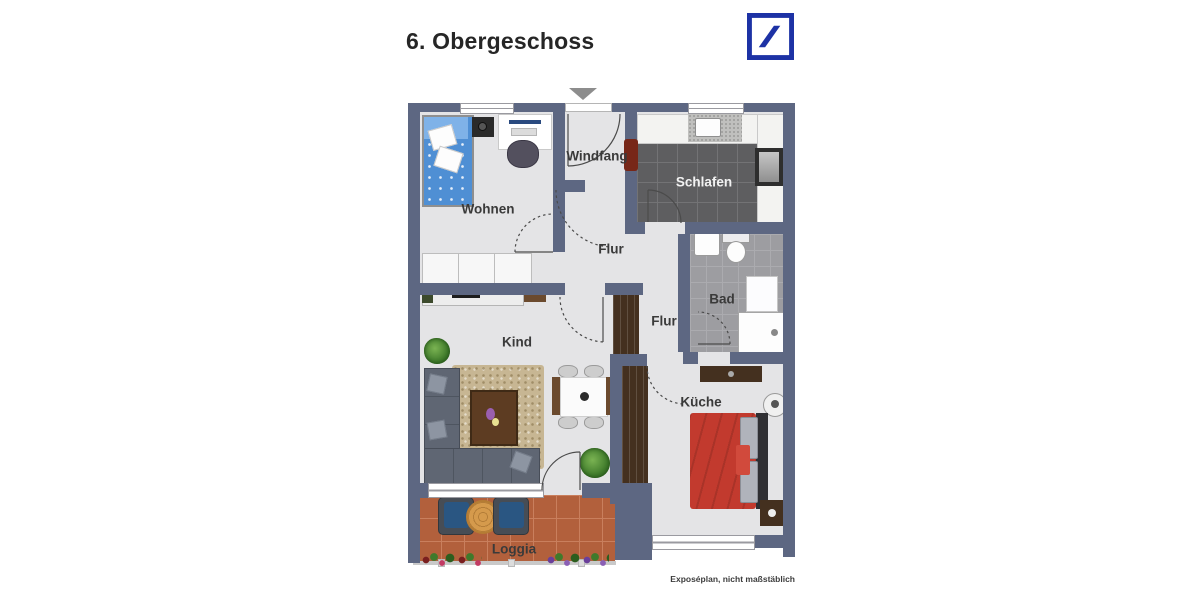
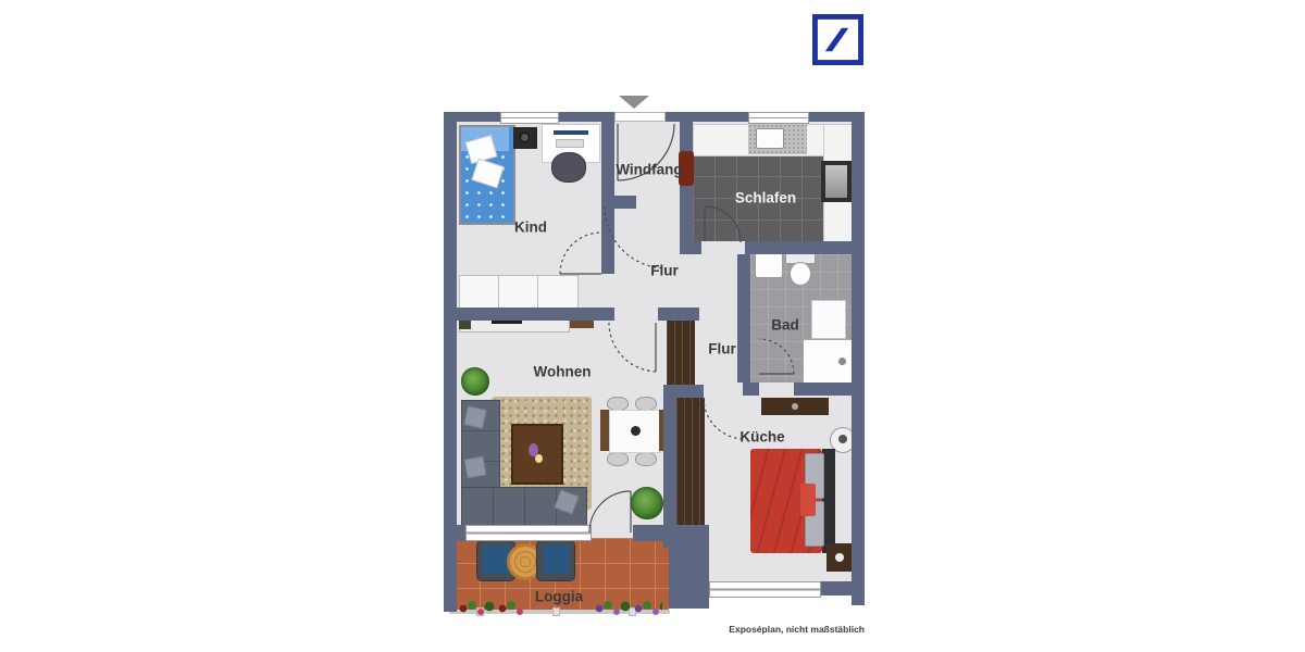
- 6. Obergeschoss
- Wohnen
+ Kind
  Windfang
  Schlafen
  Flur
  Bad
  Flur
- Kind
+ Wohnen
  Küche
  Loggia
  Exposéplan, nicht maßstäblich
